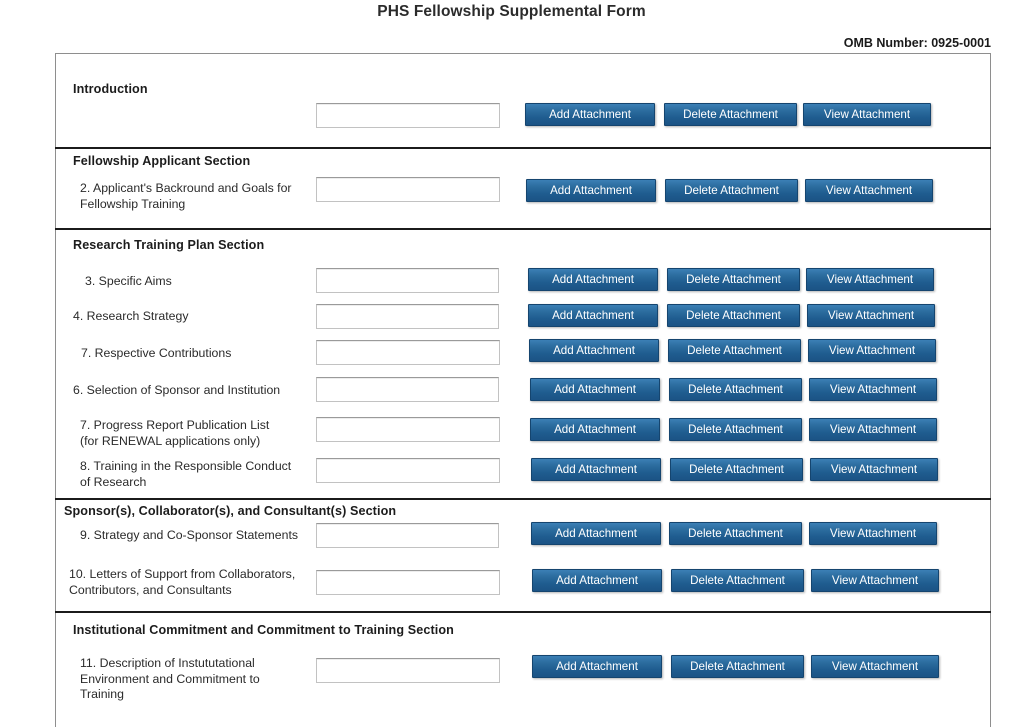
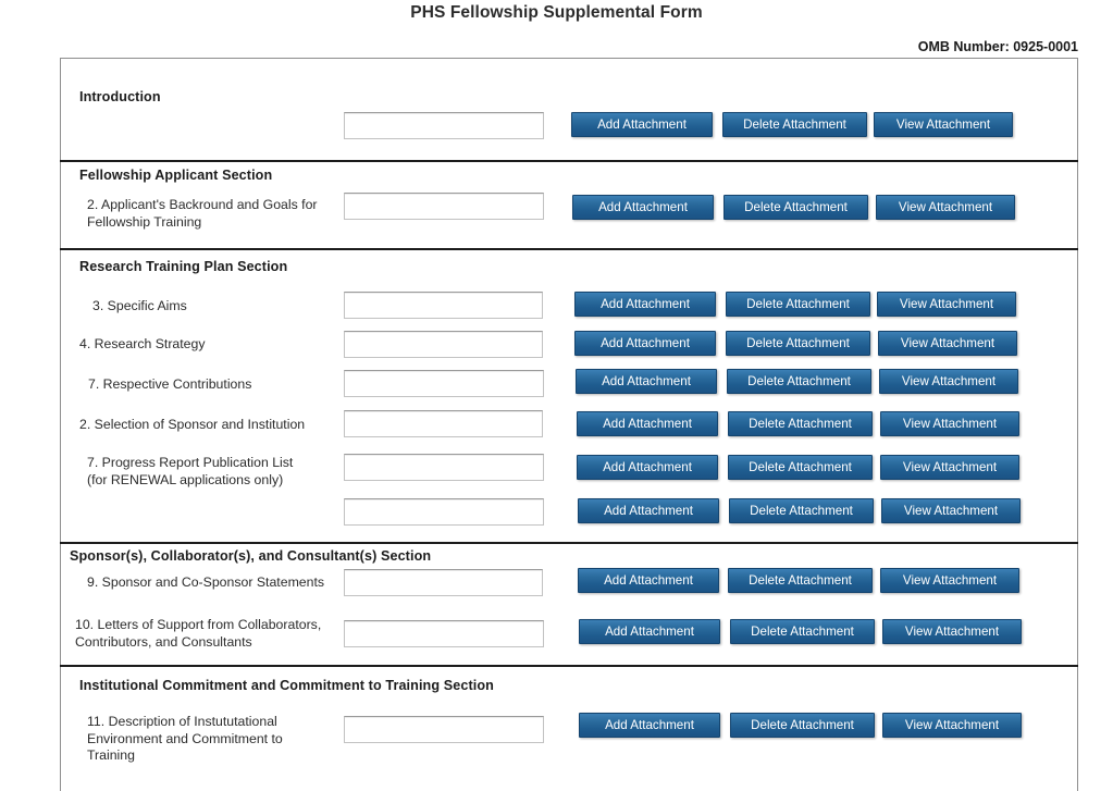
  PHS Fellowship Supplemental Form
  OMB Number: 0925-0001
  Introduction
  Fellowship Applicant Section
  Research Training Plan Section
  Sponsor(s), Collaborator(s), and Consultant(s) Section
  Institutional Commitment and Commitment to Training Section
  Add Attachment
  Delete Attachment
  View Attachment
  2. Applicant's Backround and Goals for
  Fellowship Training
  Add Attachment
  Delete Attachment
  View Attachment
  3. Specific Aims
  Add Attachment
  Delete Attachment
  View Attachment
  4. Research Strategy
  Add Attachment
  Delete Attachment
  View Attachment
  7. Respective Contributions
  Add Attachment
  Delete Attachment
  View Attachment
- 6. Selection of Sponsor and Institution
+ 2. Selection of Sponsor and Institution
  Add Attachment
  Delete Attachment
  View Attachment
  7. Progress Report Publication List
  (for RENEWAL applications only)
  Add Attachment
  Delete Attachment
  View Attachment
- 8. Training in the Responsible Conduct
- of Research
  Add Attachment
  Delete Attachment
  View Attachment
- 9. Strategy and Co-Sponsor Statements
+ 9. Sponsor and Co-Sponsor Statements
  Add Attachment
  Delete Attachment
  View Attachment
  10. Letters of Support from Collaborators,
  Contributors, and Consultants
  Add Attachment
  Delete Attachment
  View Attachment
  11. Description of Instututational
  Environment and Commitment to
  Training
  Add Attachment
  Delete Attachment
  View Attachment
